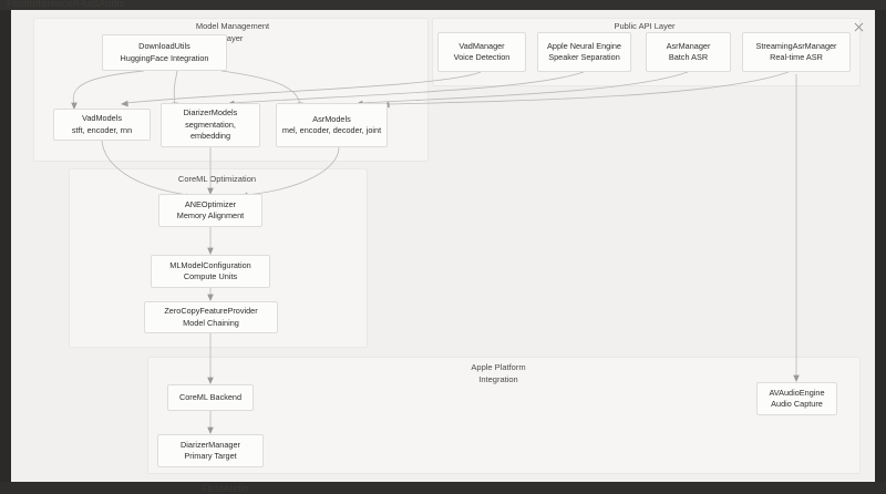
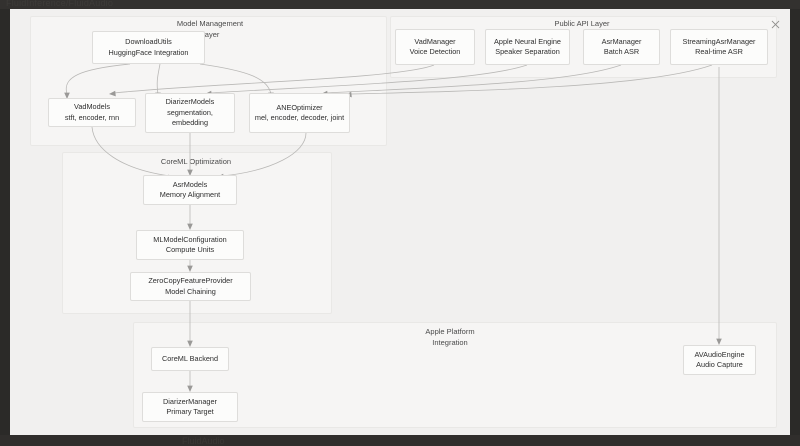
  Model Management
  ayer
  Public API Layer
  CoreML Optimization
  Apple Platform
  Integration
  DownloadUtils
  HuggingFace Integration
  VadManager
  Voice Detection
  Apple Neural Engine
  Speaker Separation
  AsrManager
  Batch ASR
  StreamingAsrManager
  Real-time ASR
  VadModels
  stft, encoder, rnn
  DiarizerModels
  segmentation, embedding
- AsrModels
+ ANEOptimizer
  mel, encoder, decoder, joint
- ANEOptimizer
+ AsrModels
  Memory Alignment
  MLModelConfiguration
  Compute Units
  ZeroCopyFeatureProvider
  Model Chaining
  CoreML Backend
  DiarizerManager
  Primary Target
  AVAudioEngine
  Audio Capture
